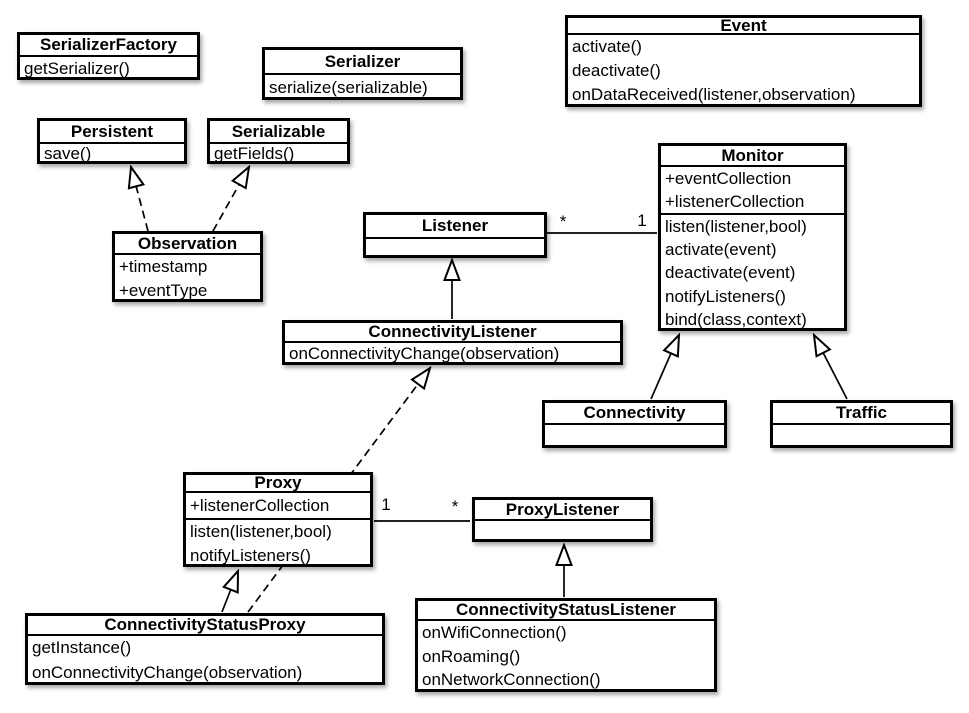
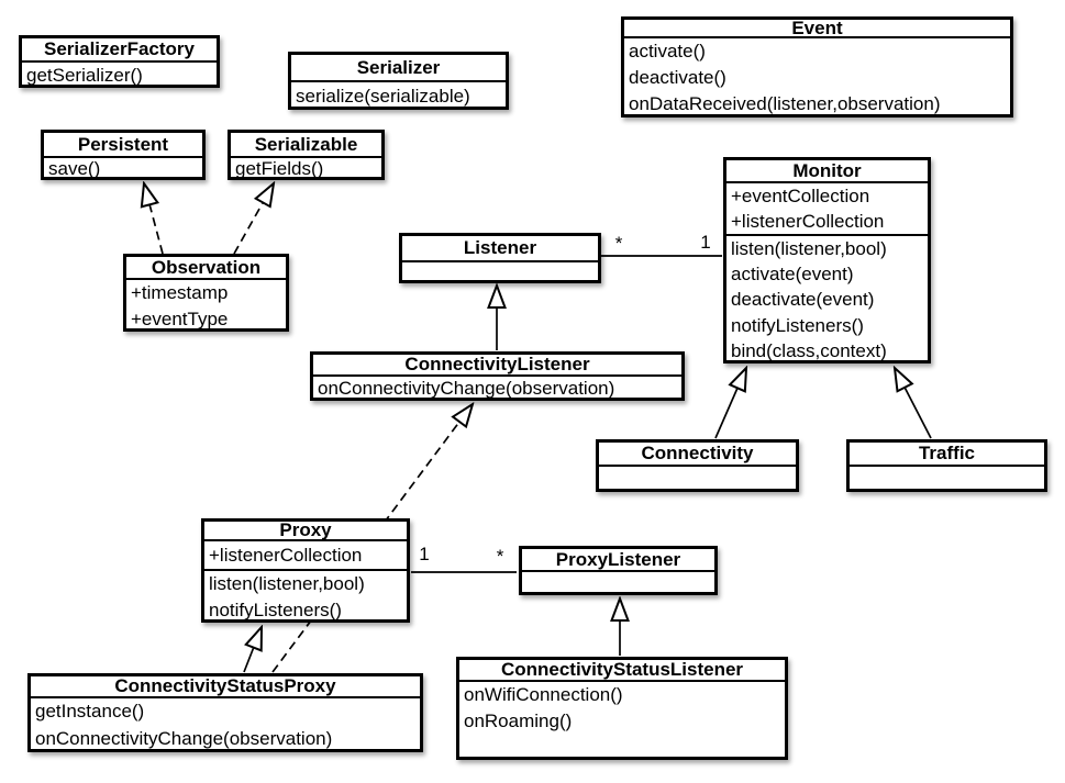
  *
  1
  1
  *
  SerializerFactory
  getSerializer()
  Serializer
  serialize(serializable)
  Event
  activate()
  deactivate()
  onDataReceived(listener,observation)
  Persistent
  save()
  Serializable
  getFields()
  Observation
  +timestamp
  +eventType
  Listener
  Monitor
  +eventCollection
  +listenerCollection
  listen(listener,bool)
  activate(event)
  deactivate(event)
  notifyListeners()
  bind(class,context)
  ConnectivityListener
  onConnectivityChange(observation)
  Connectivity
  Traffic
  Proxy
  +listenerCollection
  listen(listener,bool)
  notifyListeners()
  ProxyListener
  ConnectivityStatusProxy
  getInstance()
  onConnectivityChange(observation)
  ConnectivityStatusListener
  onWifiConnection()
  onRoaming()
- onNetworkConnection()
